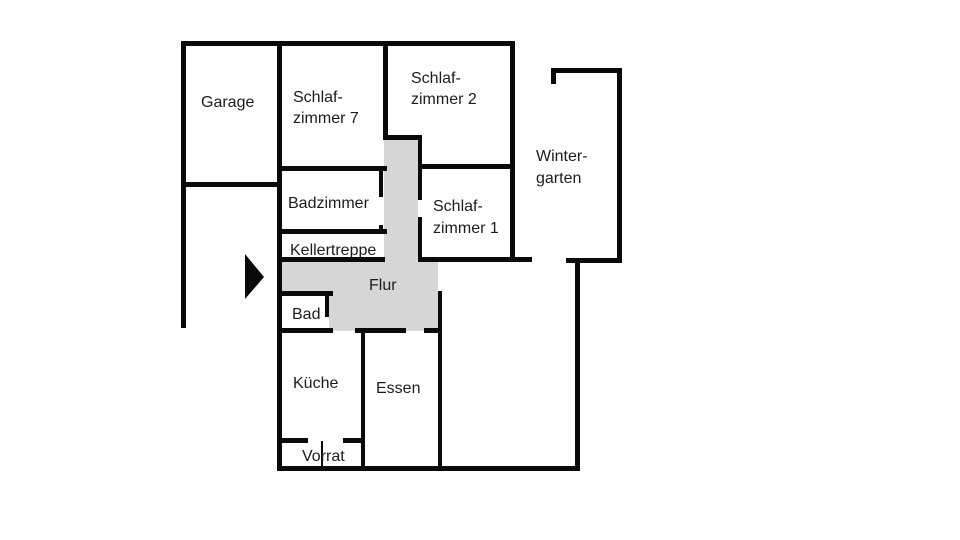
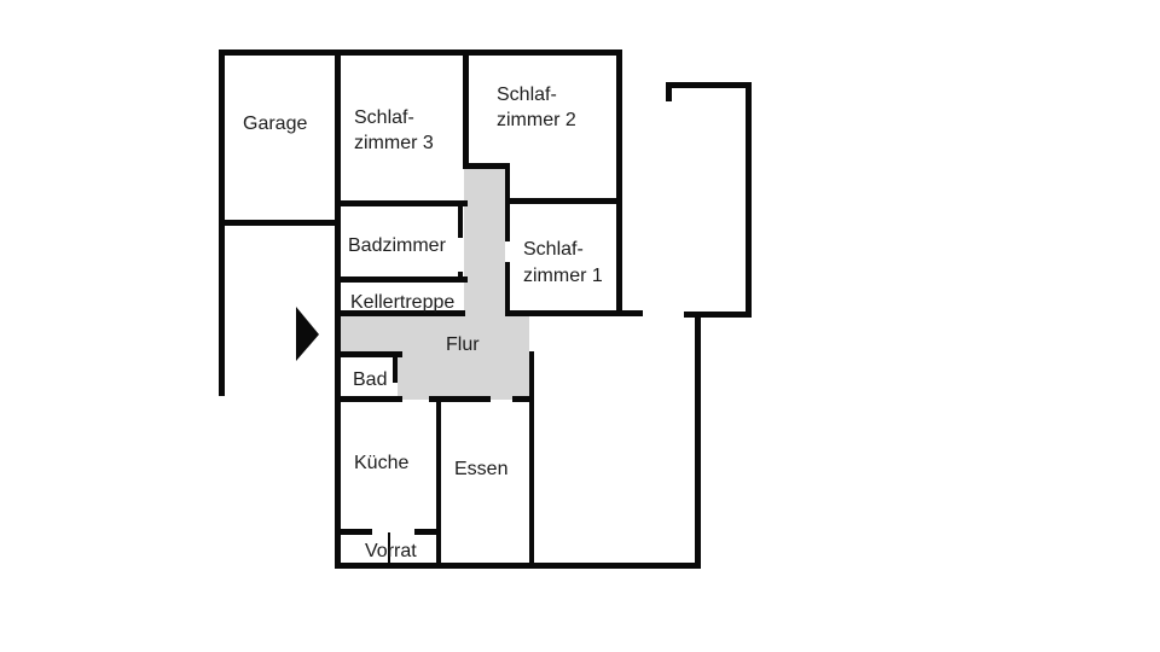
  Garage
  Schlaf-
- zimmer 7
+ zimmer 3
  Schlaf-
  zimmer 2
- Winter-
- garten
  Badzimmer
  Schlaf-
  zimmer 1
  Kellertreppe
  Flur
  Bad
  Küche
  Essen
  Vorrat
